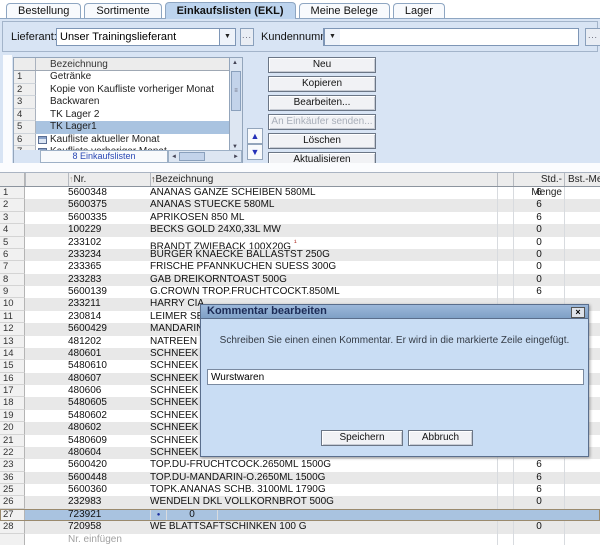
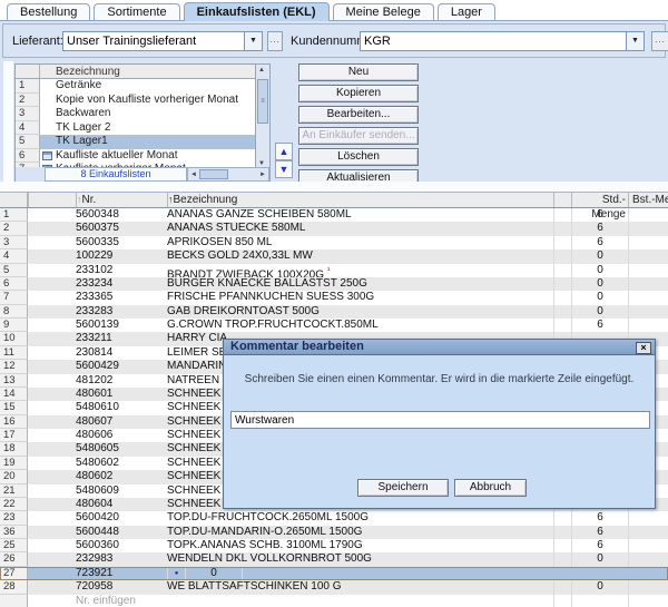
  Bestellung
  Sortimente
  Einkaufslisten (EKL)
  Meine Belege
  Lager
  Lieferant
  Unser Trainingslieferant
  ...
+ KGR
  ...
  Bezeichnung
  1
  Getränke
  2
  Kopie von Kaufliste vorheriger Monat
  3
  Backwaren
  4
  TK Lager 2
  5
  TK Lager1
  6
  Kaufliste aktueller Monat
  8 Einkaufslisten
  ▲
  ▼
  Neu
  Kopieren
  Bearbeiten...
  An Einkäufer senden...
  Löschen
  Aktualisieren
  ↑Nr.
  ↑Bezeichnung
  Std.-Menge
  Bst.-M
  1
  5600348
  ANANAS GANZE SCHEIBEN 580ML
  6
  2
  5600375
  ANANAS STUECKE 580ML
  6
  3
  5600335
  APRIKOSEN 850 ML
  6
  4
  100229
  BECKS GOLD 24X0,33L MW
  0
  5
  233102
  BRANDT ZWIEBACK 100X20G ¹
  0
  6
  233234
  BURGER KNAECKE BALLASTST 250G
  0
  7
  233365
  FRISCHE PFANNKUCHEN SUESS 300G
  0
  8
  233283
  GAB DREIKORNTOAST 500G
  0
  9
  5600139
  G.CROWN TROP.FRUCHTCOCKT.850ML
  6
  10
  233211
  HARRY CI
  11
  230814
  LEIMER S
  12
  5600429
  MANDARI
  13
  481202
  NATREEN
  14
  480601
  SCHNEEK
  15
  5480610
  SCHNEEK
  16
  480607
  SCHNEEK
  17
  480606
  SCHNEEK
  18
  5480605
  SCHNEEK
  19
  5480602
  SCHNEEK
  20
  480602
  SCHNEEK
  21
  5480609
  SCHNEEK
  22
  480604
  SCHNEEK
  23
  5600420
  TOP.DU-FRUCHTCOCK.2650ML 1500G
  6
  36
  5600448
  TOP.DU-MANDARIN-O.2650ML 1500G
  6
  25
  5600360
  TOPK.ANANAS SCHB. 3100ML 1790G
  6
  26
  232983
  WENDELN DKL VOLLKORNBROT 500G
  0
  27
  723921
  0
  28
  720958
  WE BLATTSAFTSCHINKEN 100 G
  0
  Nr. einfügen
  Kommentar bearbeiten
  ×
  Schreiben Sie einen einen Kommentar. Er wird in die markierte Zeile eingefügt.
  Wurstwaren
  Speichern
  Abbruch
